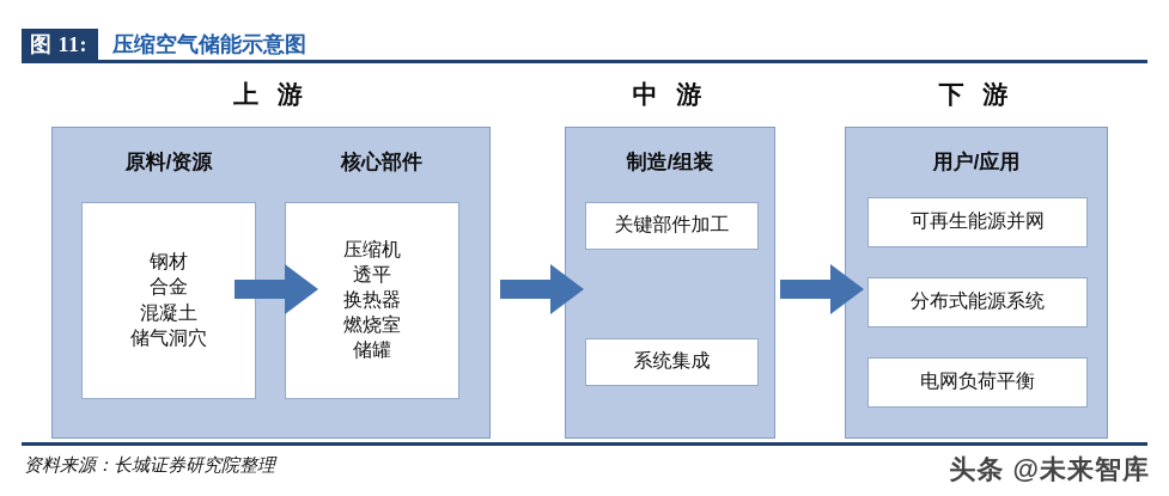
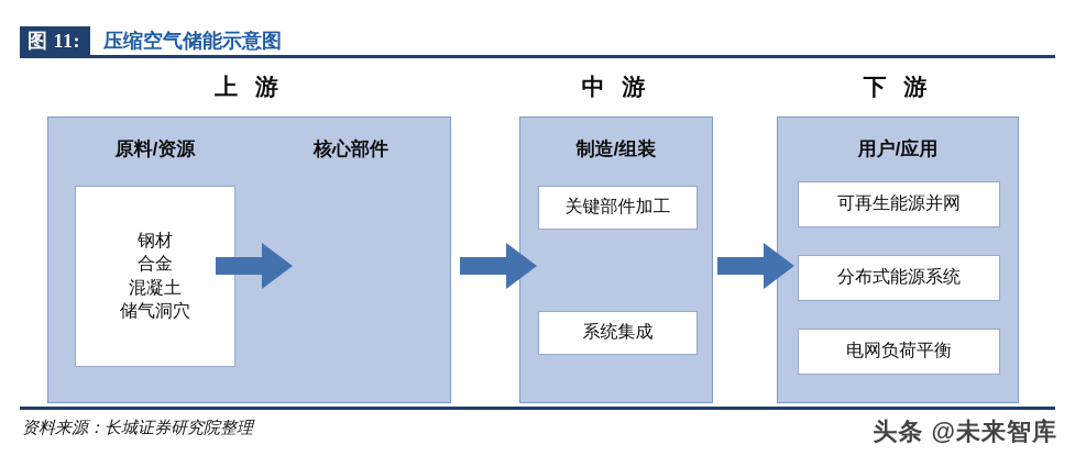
  图 11:
  压缩空气储能示意图
  上 游
  中 游
  下 游
  原料/资源
  核心部件
  钢材
  合金
  混凝土
  储气洞穴
- 压缩机
- 透平
- 换热器
- 燃烧室
- 储罐
  制造/组装
  关键部件加工
  系统集成
  用户/应用
  可再生能源并网
  分布式能源系统
  电网负荷平衡
  资料来源：长城证券研究院整理
  头条 @未来智库
